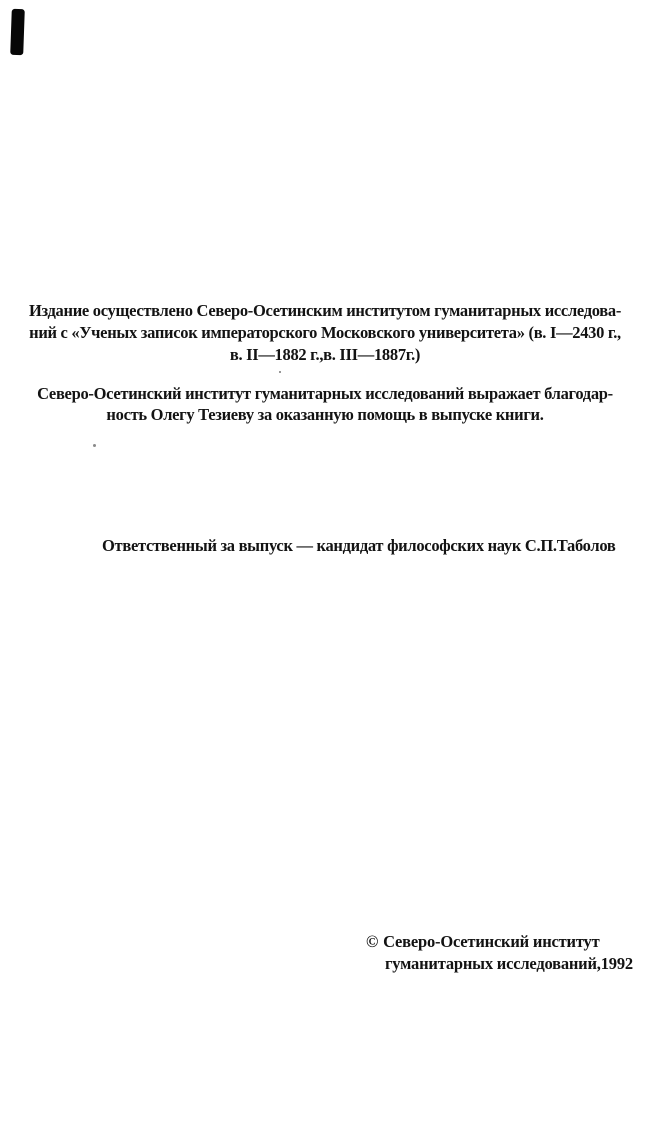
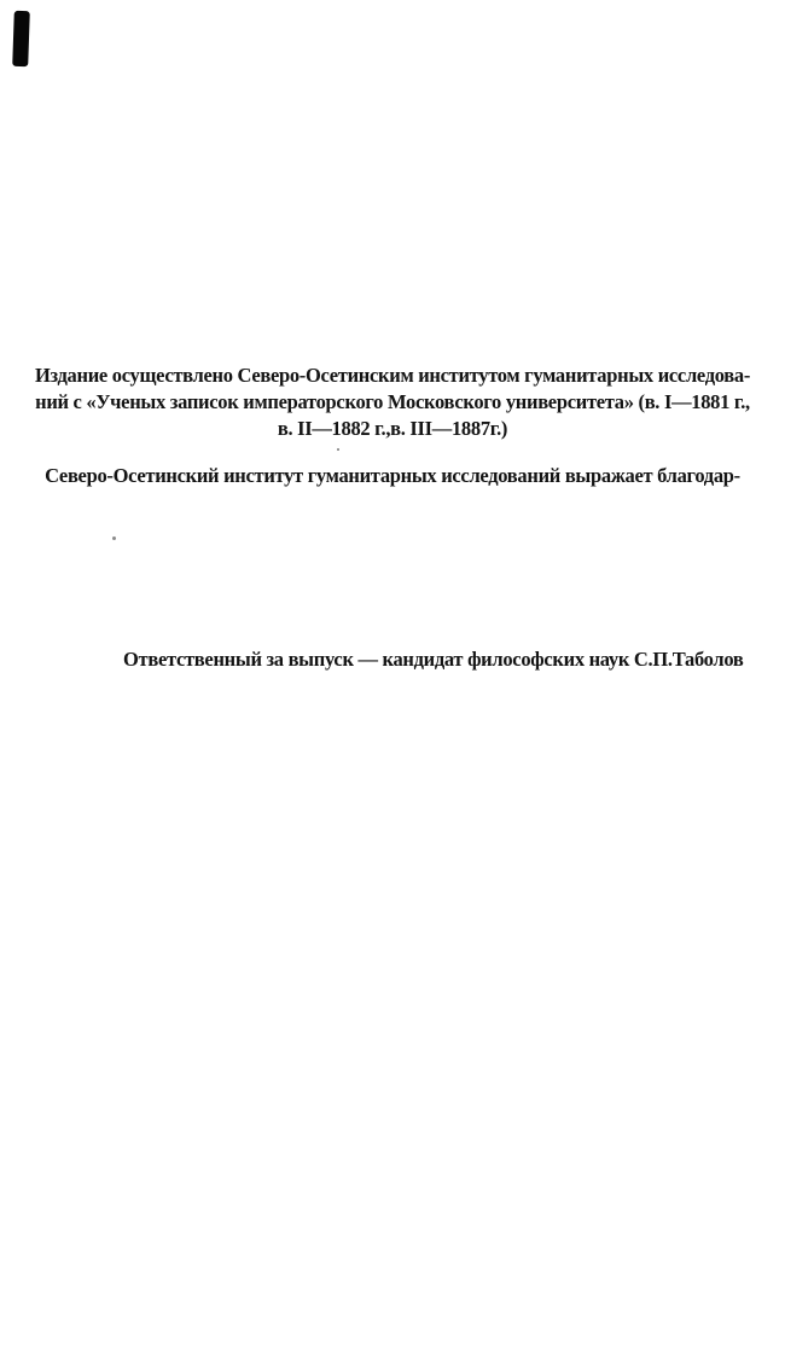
  Издание осуществлено Северо-Осетинским институтом гуманитарных исследова-
- ний с «Ученых записок императорского Московского университета» (в. I—2430 г.,
+ ний с «Ученых записок императорского Московского университета» (в. I—1881 г.,
  в. II—1882 г.,в. III—1887г.)
  Северо-Осетинский институт гуманитарных исследований выражает благодар-
- ность Олегу Тезиеву за оказанную помощь в выпуске книги.
  Ответственный за выпуск — кандидат философских наук С.П.Таболов
- © Северо-Осетинский институт
- гуманитарных исследований,1992
